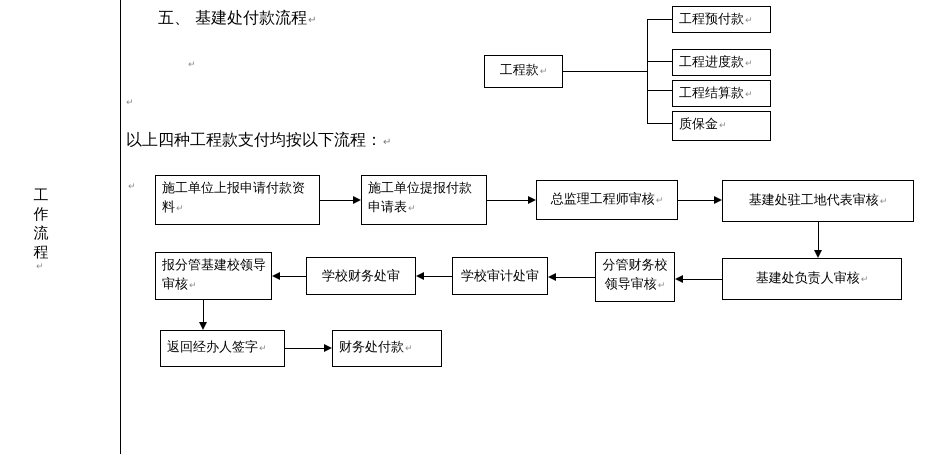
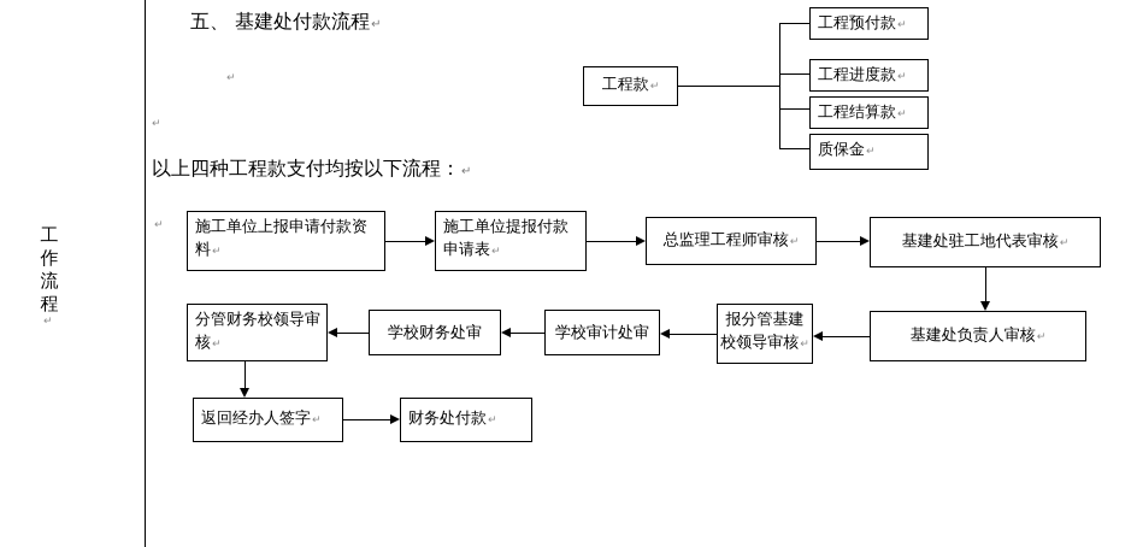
  工
  作
  流
  程
  ↵
  五、 基建处付款流程↵
  ↵
  ↵
  以上四种工程款支付均按以下流程：↵
  ↵
  工程款↵
  工程预付款↵
  工程进度款↵
  工程结算款↵
  质保金↵
  施工单位上报申请付款资料↵
  施工单位提报付款申请表↵
  总监理工程师审核↵
  基建处驻工地代表审核↵
  基建处负责人审核↵
- 分管财务校领导审核↵
+ 报分管基建校领导审核↵
  学校审计处审
  学校财务处审
- 报分管基建校领导审核↵
+ 分管财务校领导审核↵
  返回经办人签字↵
  财务处付款↵
